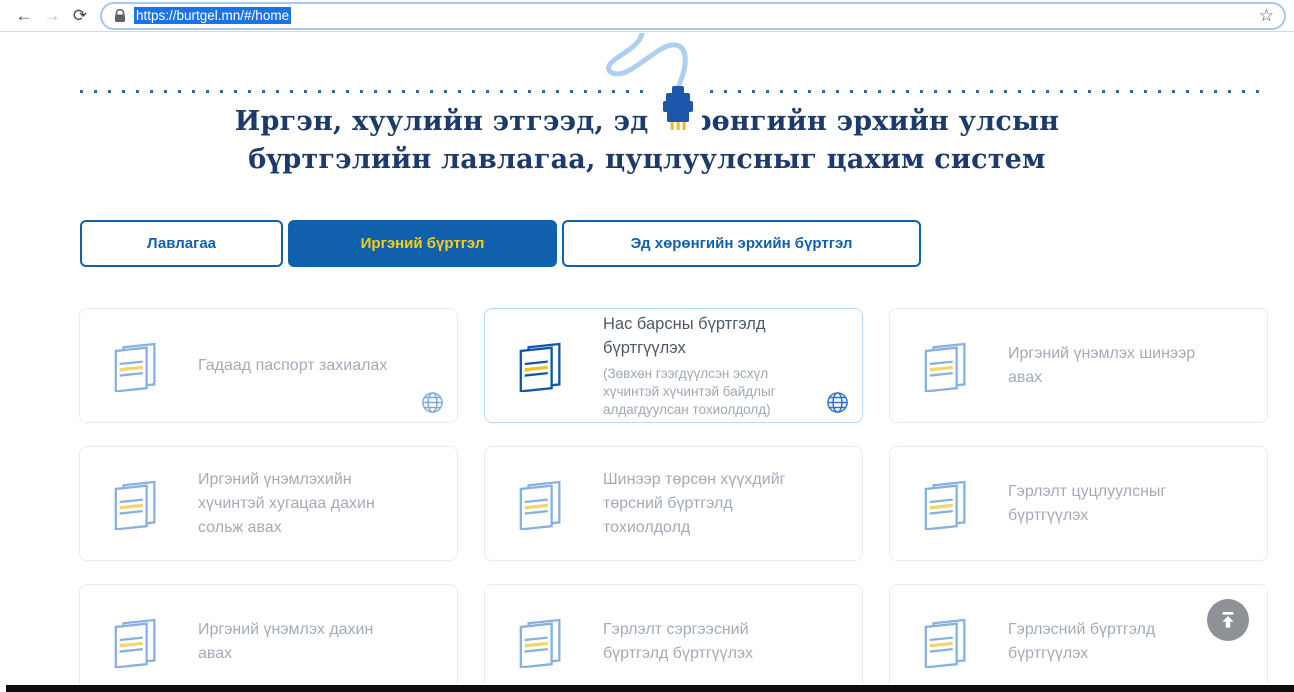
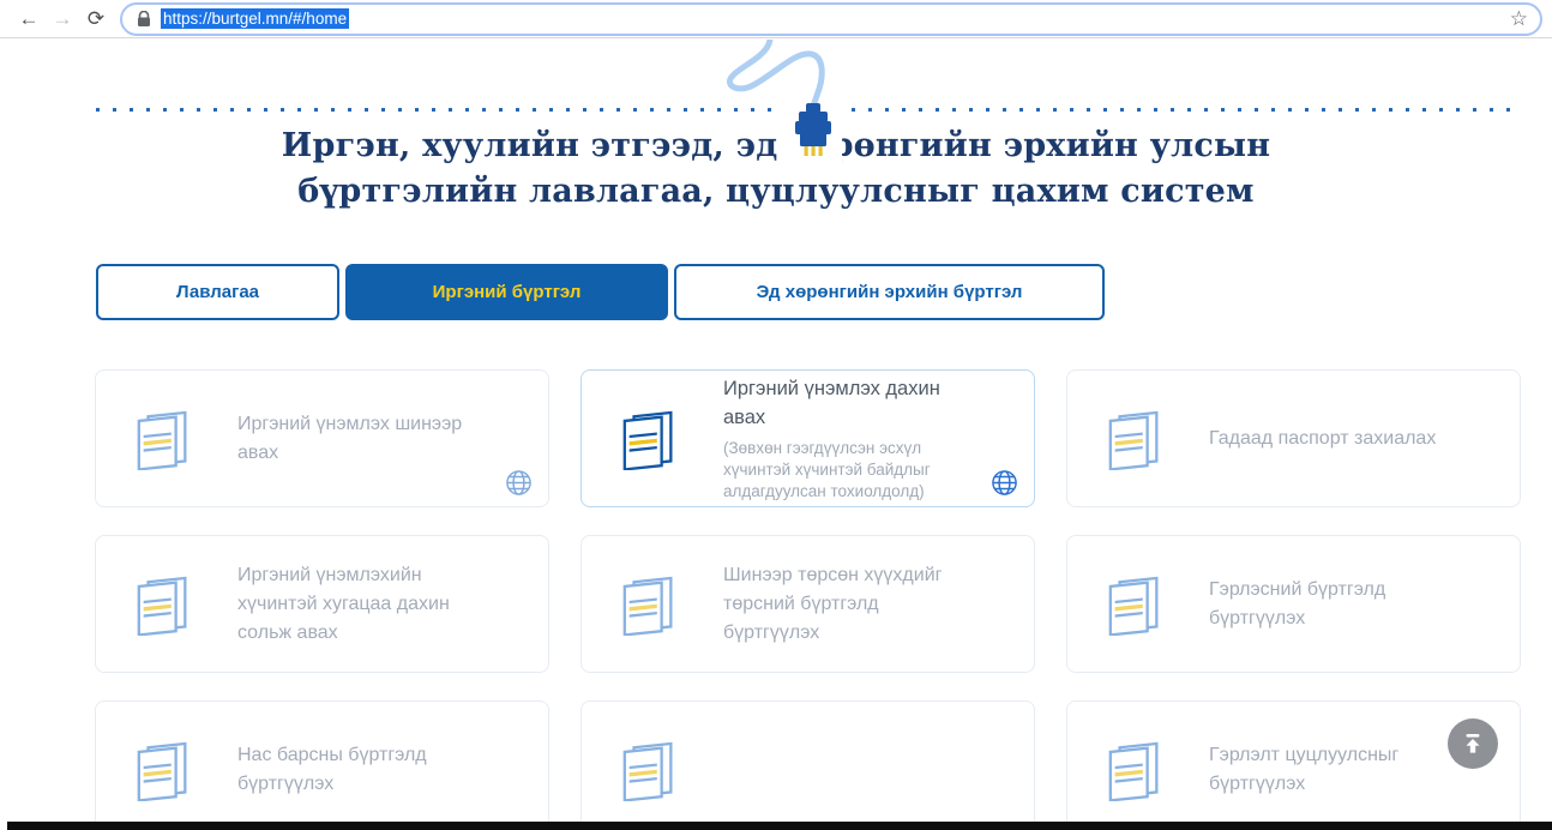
  ←
  →
  ⟳
  https://burtgel.mn/#/home
  ☆
  Иргэн, хуулийн этгээд, эдрөнгийн эрхийн улсын
  бүртгэлийн лавлагаа, цуцлуулсныг цахим систем
  Лавлагаа
  Иргэний бүртгэл
  Эд хөрөнгийн эрхийн бүртгэл
- Гадаад паспорт захиалах
+ Иргэний үнэмлэх шинээр авах
- Нас барсны бүртгэлд бүртгүүлэх
+ Иргэний үнэмлэх дахин авах
  (Зөвхөн гээгдүүлсэн эсхүл хүчинтэй хүчинтэй байдлыг алдагдуулсан тохиолдолд)
- Иргэний үнэмлэх шинээр авах
+ Гадаад паспорт захиалах
  Иргэний үнэмлэхийн хүчинтэй хугацаа дахин сольж авах
- Шинээр төрсөн хүүхдийг төрсний бүртгэлд тохиолдолд
+ Шинээр төрсөн хүүхдийг төрсний бүртгэлд бүртгүүлэх
- Гэрлэлт цуцлуулсныг бүртгүүлэх
+ Гэрлэсний бүртгэлд бүртгүүлэх
- Иргэний үнэмлэх дахин авах
+ Нас барсны бүртгэлд бүртгүүлэх
- Гэрлэлт сэргээсний бүртгэлд бүртгүүлэх
- Гэрлэсний бүртгэлд бүртгүүлэх
+ Гэрлэлт цуцлуулсныг бүртгүүлэх
